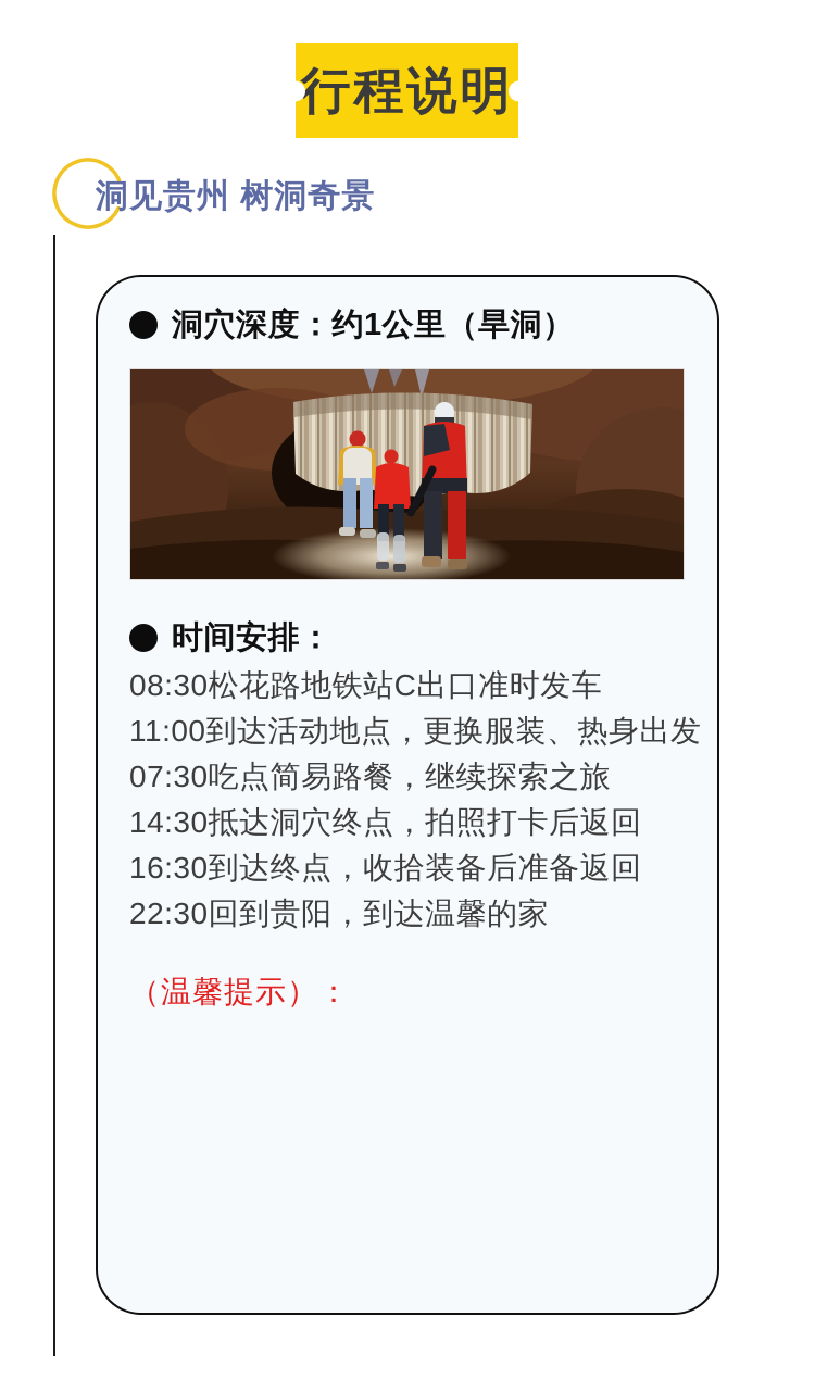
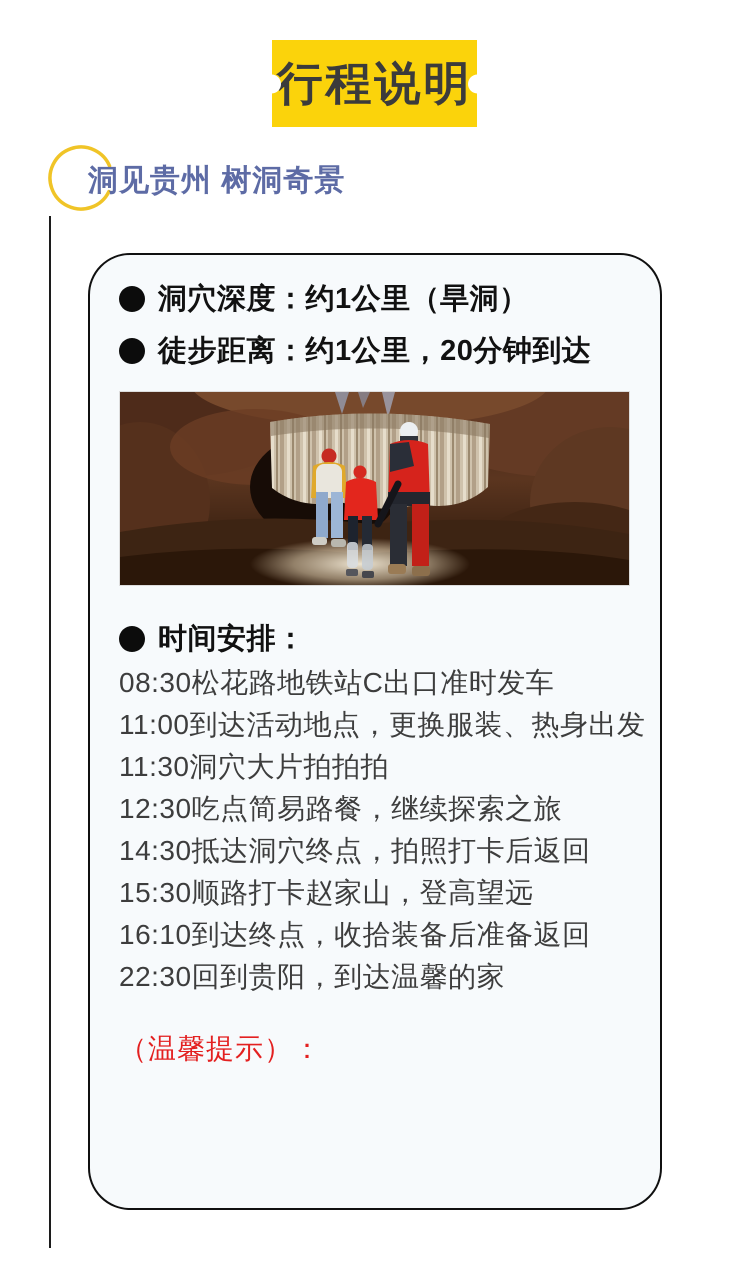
  行程说明
  洞见贵州 树洞奇景
  洞穴深度：约1公里（旱洞）
+ 徒步距离：约1公里，20分钟到达
  时间安排：
  08:30松花路地铁站C出口准时发车
  11:00到达活动地点，更换服装、热身出发
+ 11:30洞穴大片拍拍拍
- 07:30吃点简易路餐，继续探索之旅
+ 12:30吃点简易路餐，继续探索之旅
  14:30抵达洞穴终点，拍照打卡后返回
+ 15:30顺路打卡赵家山，登高望远
- 16:30到达终点，收拾装备后准备返回
+ 16:10到达终点，收拾装备后准备返回
  22:30回到贵阳，到达温馨的家
  （温馨提示）：
